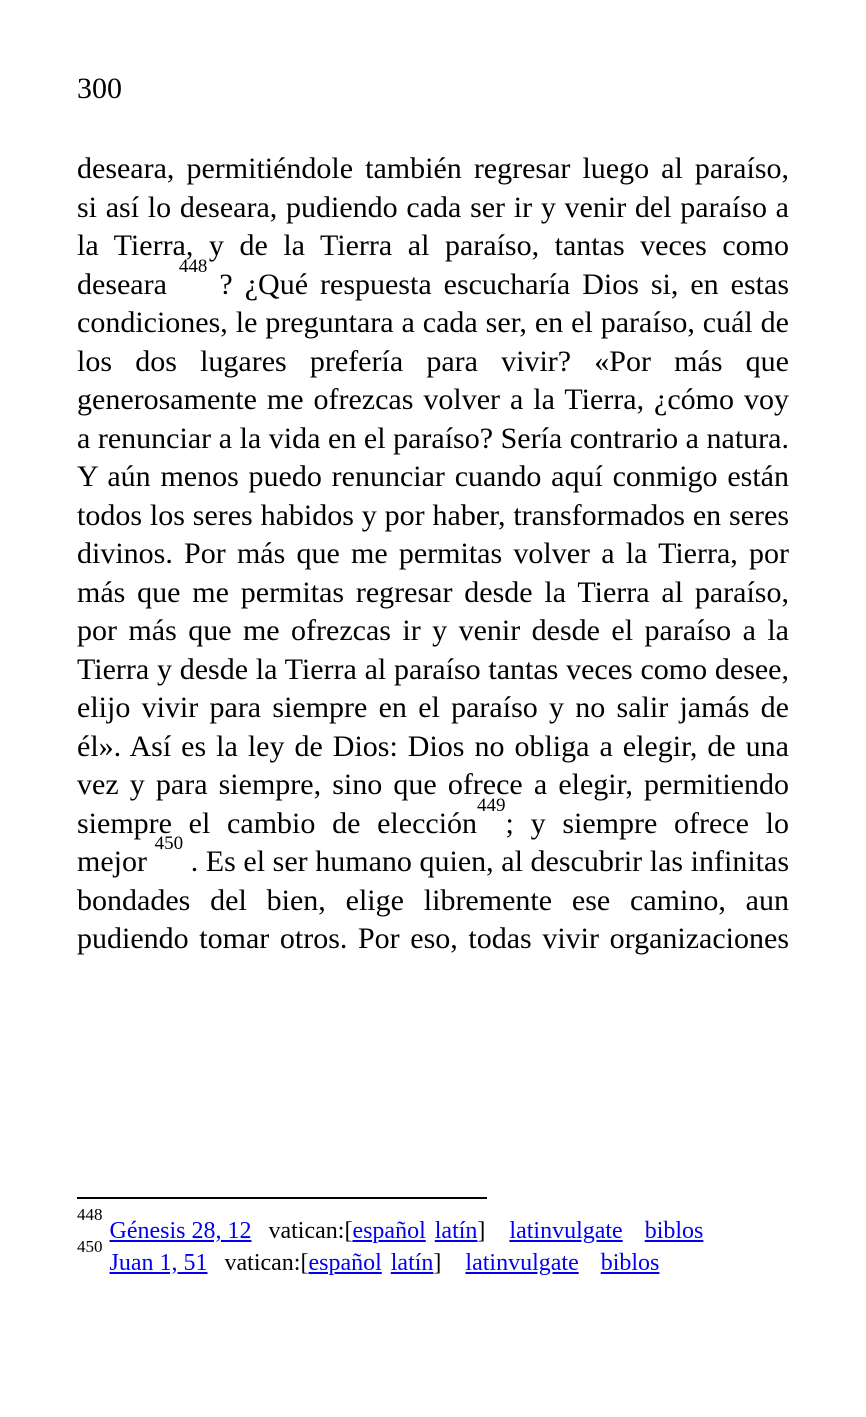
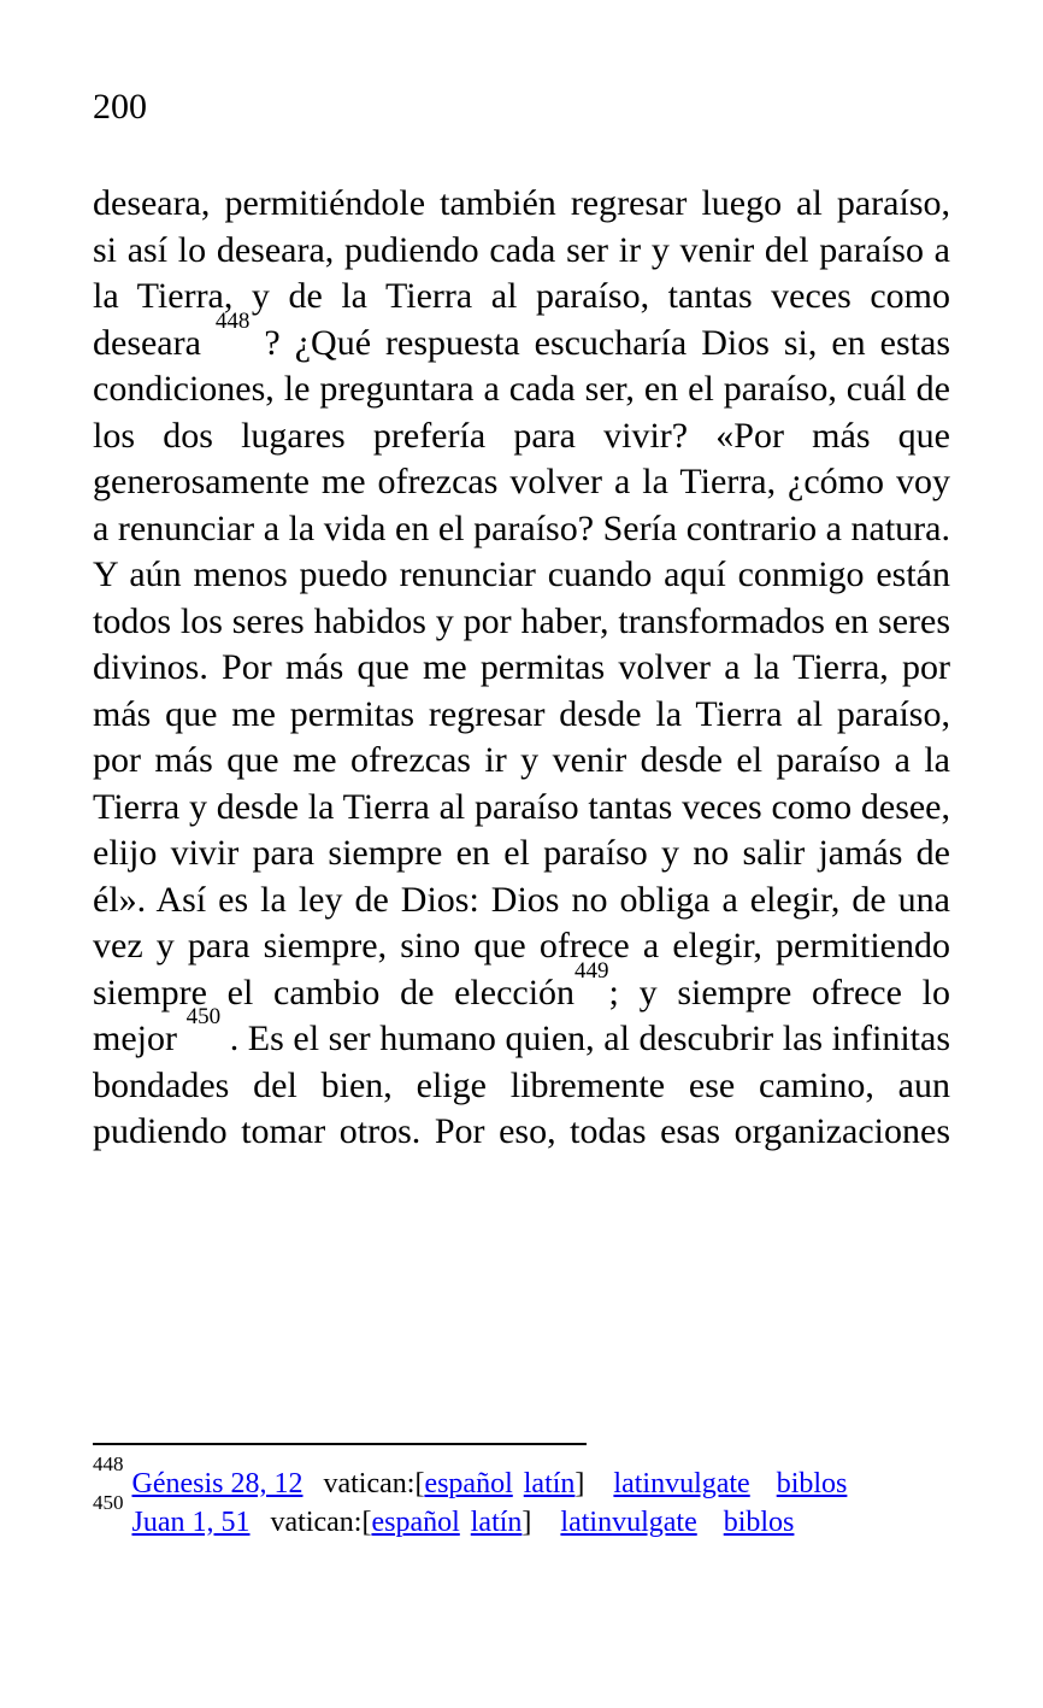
- 300
+ 200
- deseara, permitiéndole también regresar luego al paraíso, si así lo deseara, pudiendo cada ser ir y venir del paraíso a la Tierra, y de la Tierra al paraíso, tantas veces como deseara 448 ? ¿Qué respuesta escucharía Dios si, en estas condiciones, le preguntara a cada ser, en el paraíso, cuál de los dos lugares prefería para vivir? «Por más que generosamente me ofrezcas volver a la Tierra, ¿cómo voy a renunciar a la vida en el paraíso? Sería contrario a natura. Y aún menos puedo renunciar cuando aquí conmigo están todos los seres habidos y por haber, transformados en seres divinos. Por más que me permitas volver a la Tierra, por más que me permitas regresar desde la Tierra al paraíso, por más que me ofrezcas ir y venir desde el paraíso a la Tierra y desde la Tierra al paraíso tantas veces como desee, elijo vivir para siempre en el paraíso y no salir jamás de él». Así es la ley de Dios: Dios no obliga a elegir, de una vez y para siempre, sino que ofrece a elegir, permitiendo siempre el cambio de elección449; y siempre ofrece lo mejor 450 . Es el ser humano quien, al descubrir las infinitas bondades del bien, elige libremente ese camino, aun pudiendo tomar otros. Por eso, todas vivir organizaciones
+ deseara, permitiéndole también regresar luego al paraíso, si así lo deseara, pudiendo cada ser ir y venir del paraíso a la Tierra, y de la Tierra al paraíso, tantas veces como deseara 448 ? ¿Qué respuesta escucharía Dios si, en estas condiciones, le preguntara a cada ser, en el paraíso, cuál de los dos lugares prefería para vivir? «Por más que generosamente me ofrezcas volver a la Tierra, ¿cómo voy a renunciar a la vida en el paraíso? Sería contrario a natura. Y aún menos puedo renunciar cuando aquí conmigo están todos los seres habidos y por haber, transformados en seres divinos. Por más que me permitas volver a la Tierra, por más que me permitas regresar desde la Tierra al paraíso, por más que me ofrezcas ir y venir desde el paraíso a la Tierra y desde la Tierra al paraíso tantas veces como desee, elijo vivir para siempre en el paraíso y no salir jamás de él». Así es la ley de Dios: Dios no obliga a elegir, de una vez y para siempre, sino que ofrece a elegir, permitiendo siempre el cambio de elección449; y siempre ofrece lo mejor 450 . Es el ser humano quien, al descubrir las infinitas bondades del bien, elige libremente ese camino, aun pudiendo tomar otros. Por eso, todas esas organizaciones
  448Génesis 28, 12 vatican:[español latín] latinvulgate biblos
  450Juan 1, 51 vatican:[español latín] latinvulgate biblos
